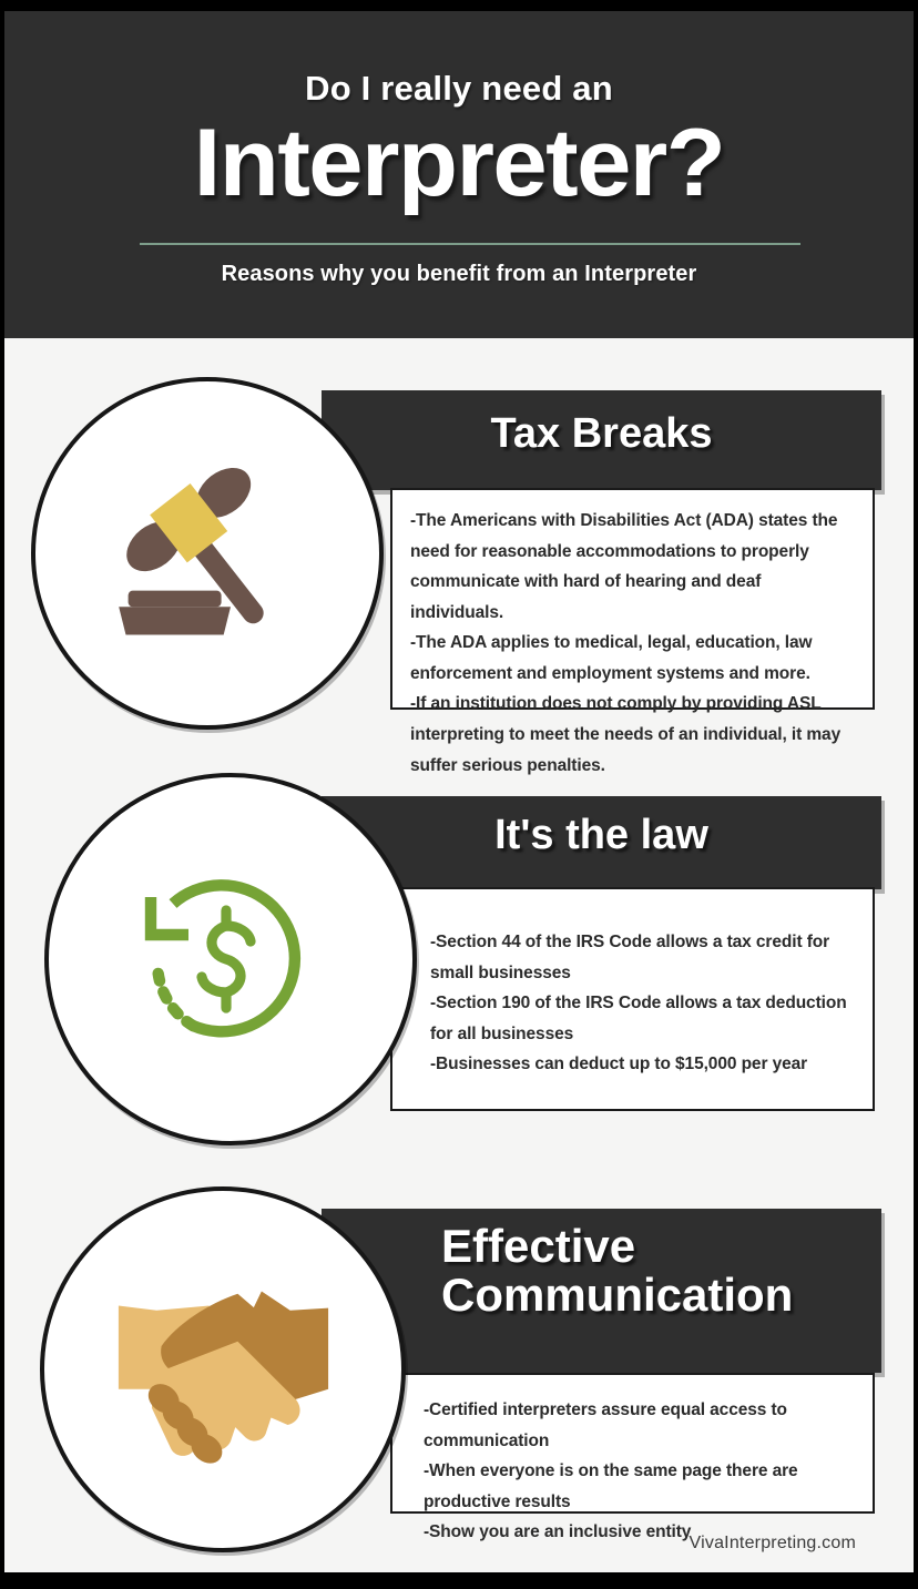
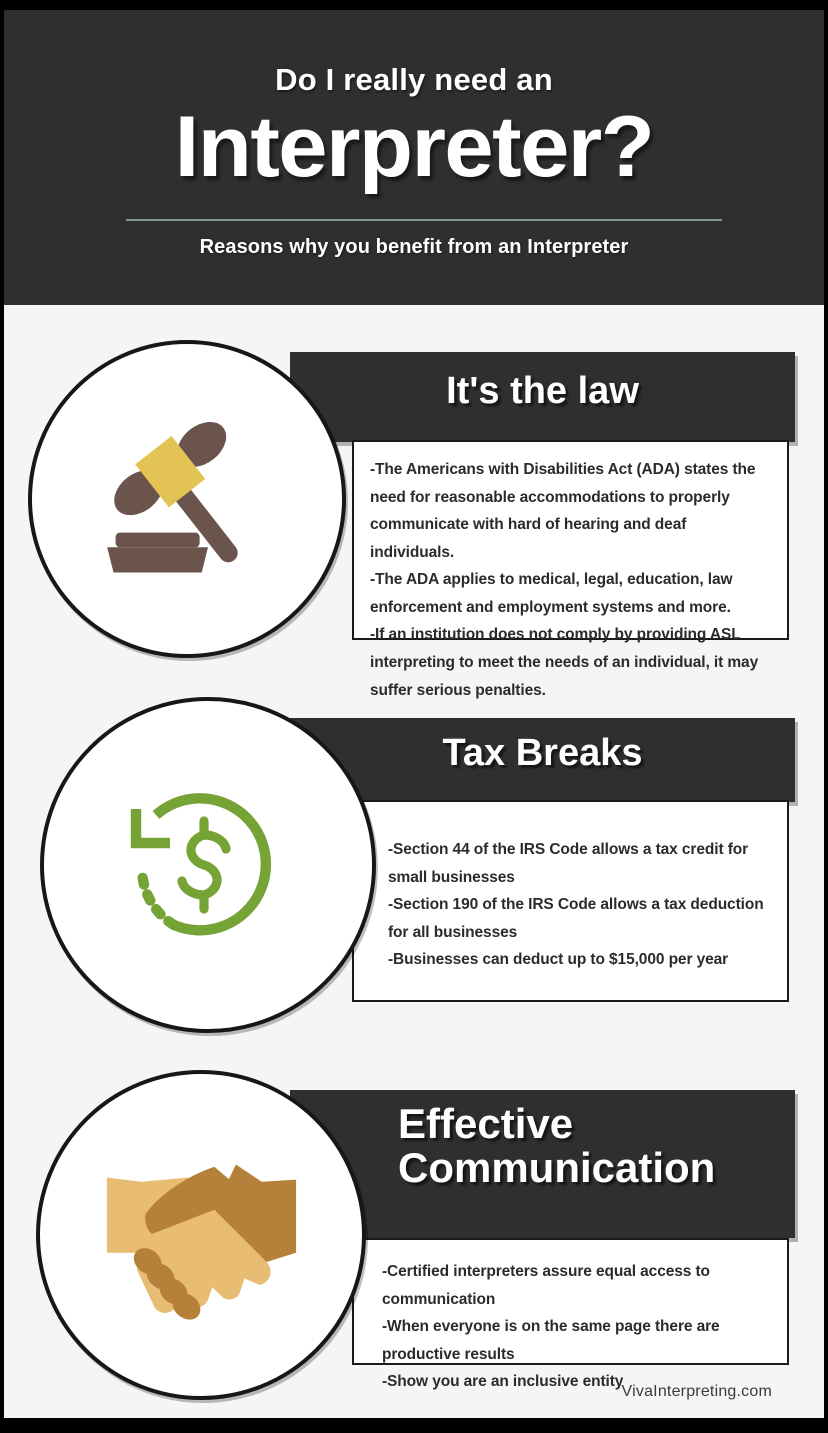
  Do I really need an
  Interpreter?
  Reasons why you benefit from an Interpreter
- Tax Breaks
+ It's the law
  -The Americans with Disabilities Act (ADA) states the need for reasonable accommodations to properly communicate with hard of hearing and deaf individuals.
  -The ADA applies to medical, legal, education, law enforcement and employment systems and more.
  -If an institution does not comply by providing ASL interpreting to meet the needs of an individual, it may suffer serious penalties.
- It's the law
+ Tax Breaks
  -Section 44 of the IRS Code allows a tax credit for small businesses
  -Section 190 of the IRS Code allows a tax deduction for all businesses
  -Businesses can deduct up to $15,000 per year
  Effective Communication
  -Certified interpreters assure equal access to communication
  -When everyone is on the same page there are productive results
  -Show you are an inclusive entity
  VivaInterpreting.com
